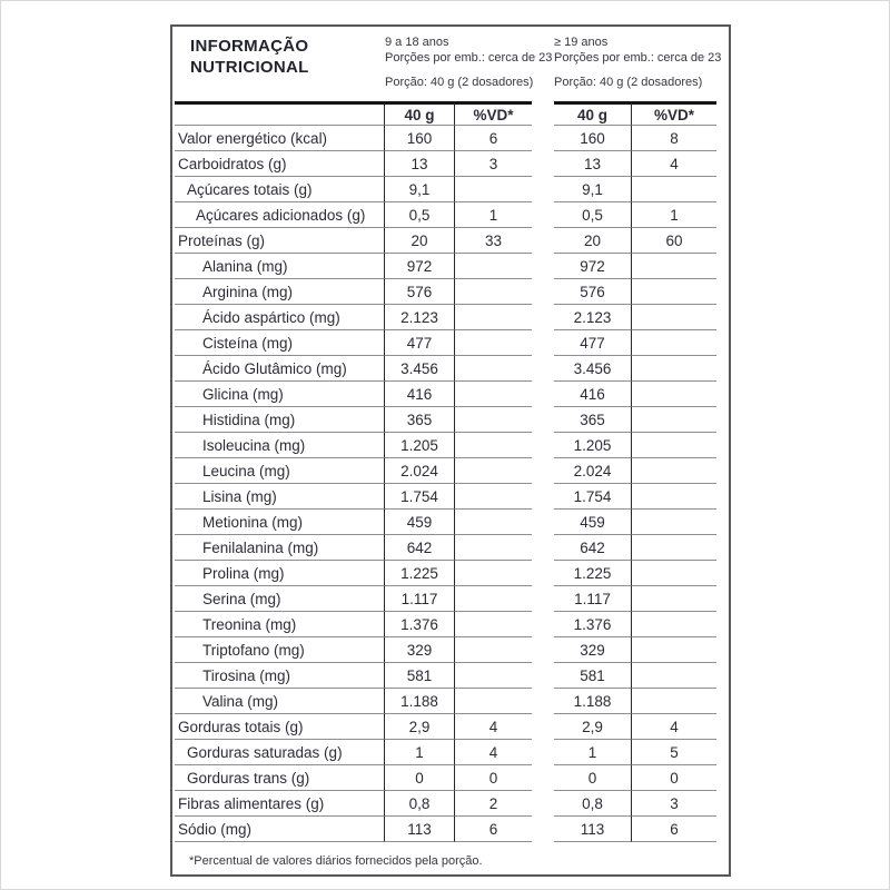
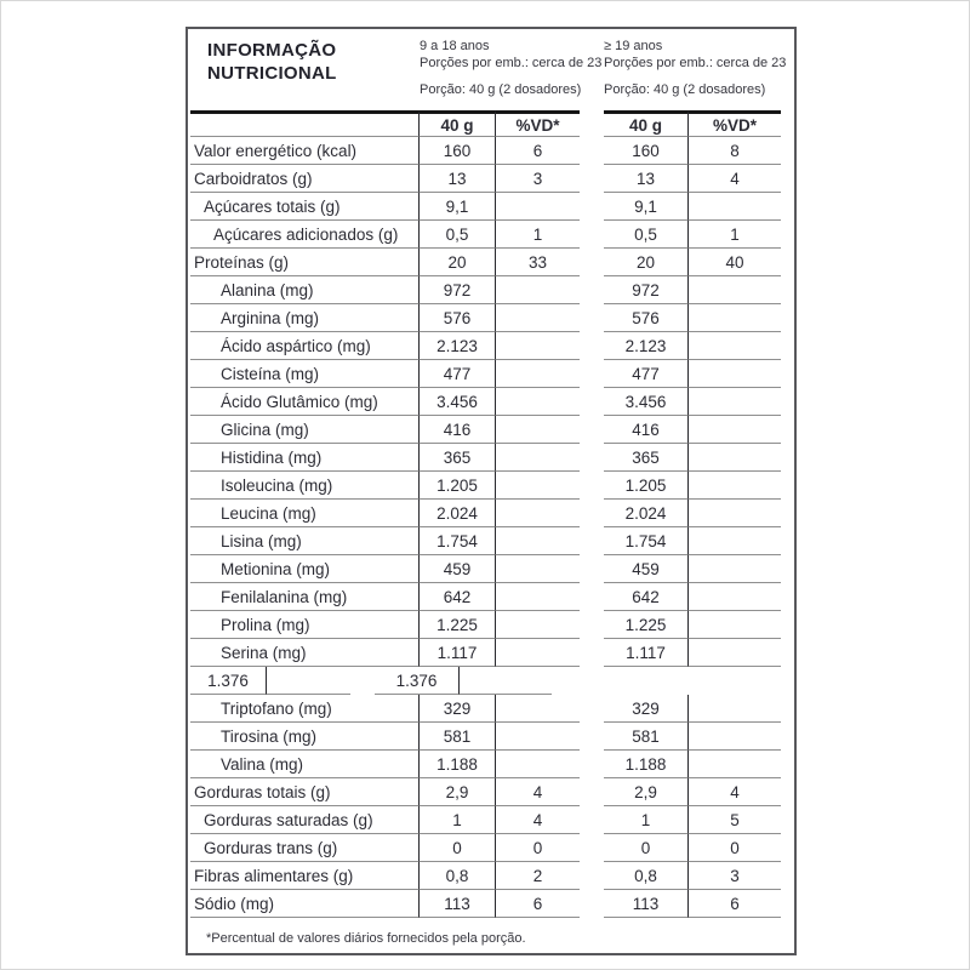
  INFORMAÇÃO
  NUTRICIONAL
  9 a 18 anos
  Porções por emb.: cerca de 23
  Porção: 40 g (2 dosadores)
  ≥ 19 anos
  Porções por emb.: cerca de 23
  Porção: 40 g (2 dosadores)
  40 g
  %VD*
  40 g
  %VD*
  Valor energético (kcal)
  160
  6
  160
  8
  Carboidratos (g)
  13
  3
  13
  4
  Açúcares totais (g)
  9,1
  9,1
  Açúcares adicionados (g)
  0,5
  1
  0,5
  1
  Proteínas (g)
  20
  33
  20
- 60
+ 40
  Alanina (mg)
  972
  972
  Arginina (mg)
  576
  576
  Ácido aspártico (mg)
  2.123
  2.123
  Cisteína (mg)
  477
  477
  Ácido Glutâmico (mg)
  3.456
  3.456
  Glicina (mg)
  416
  416
  Histidina (mg)
  365
  365
  Isoleucina (mg)
  1.205
  1.205
  Leucina (mg)
  2.024
  2.024
  Lisina (mg)
  1.754
  1.754
  Metionina (mg)
  459
  459
  Fenilalanina (mg)
  642
  642
  Prolina (mg)
  1.225
  1.225
  Serina (mg)
  1.117
  1.117
- Treonina (mg)
  1.376
  1.376
  Triptofano (mg)
  329
  329
  Tirosina (mg)
  581
  581
  Valina (mg)
  1.188
  1.188
  Gorduras totais (g)
  2,9
  4
  2,9
  4
  Gorduras saturadas (g)
  1
  4
  1
  5
  Gorduras trans (g)
  0
  0
  0
  0
  Fibras alimentares (g)
  0,8
  2
  0,8
  3
  Sódio (mg)
  113
  6
  113
  6
  *Percentual de valores diários fornecidos pela porção.
